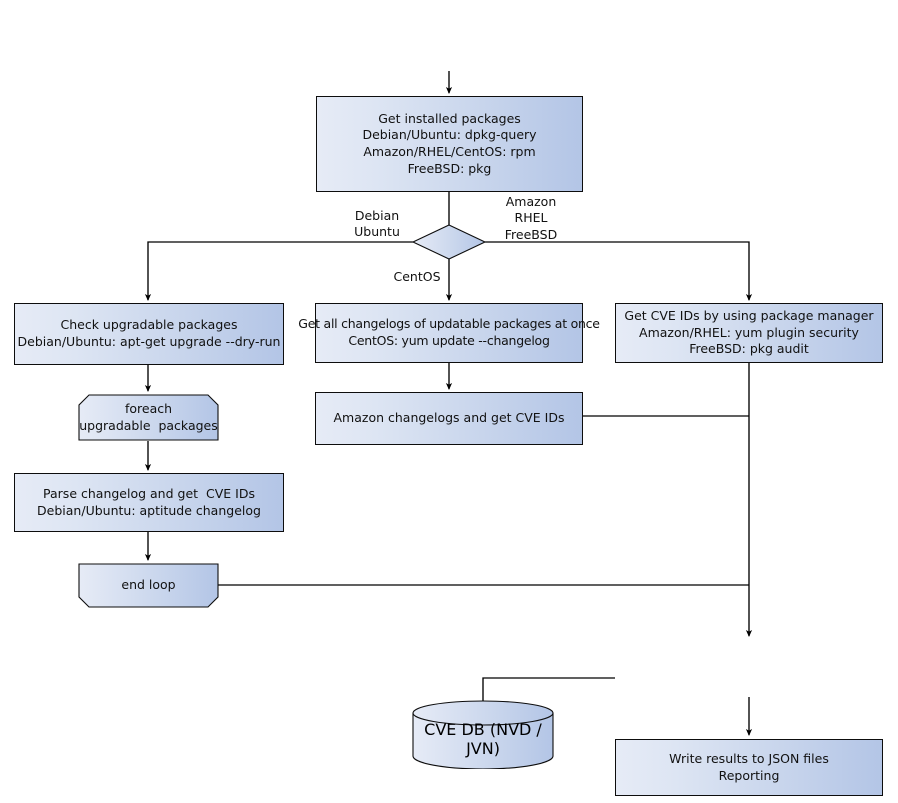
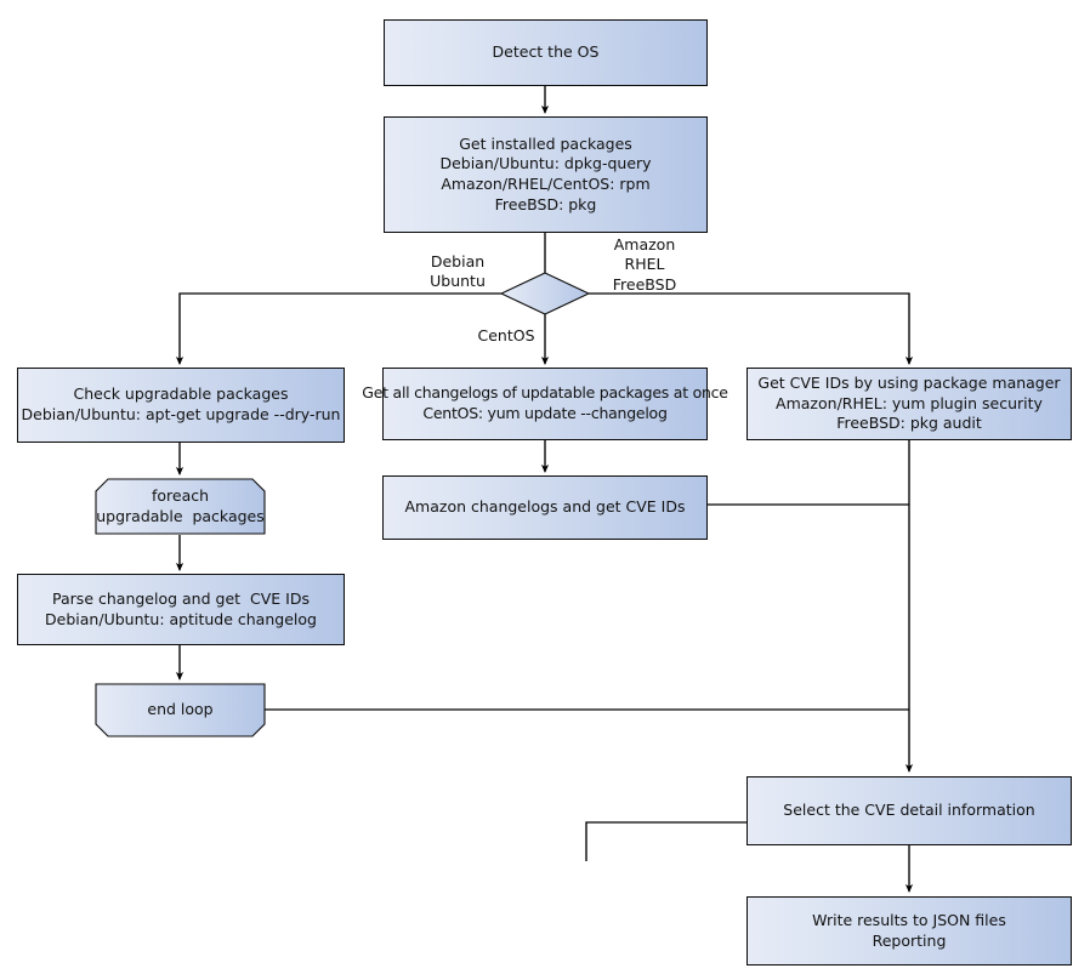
+ Detect the OS
  Get installed packages
  Debian/Ubuntu: dpkg-query
  Amazon/RHEL/CentOS: rpm
  FreeBSD: pkg
  Debian
  Ubuntu
  Amazon
  RHEL
  FreeBSD
  CentOS
  Check upgradable packages
  Debian/Ubuntu: apt-get upgrade --dry-run
  Get all changelogs of updatable packages at once
  CentOS: yum update --changelog
  Get CVE IDs by using package manager
  Amazon/RHEL: yum plugin security
  FreeBSD: pkg audit
  foreach
  upgradable packages
  Parse changelog and get CVE IDs
  Debian/Ubuntu: aptitude changelog
  end loop
  Amazon changelogs and get CVE IDs
+ Select the CVE detail information
  Write results to JSON files
  Reporting
- CVE DB (NVD / JVN)
